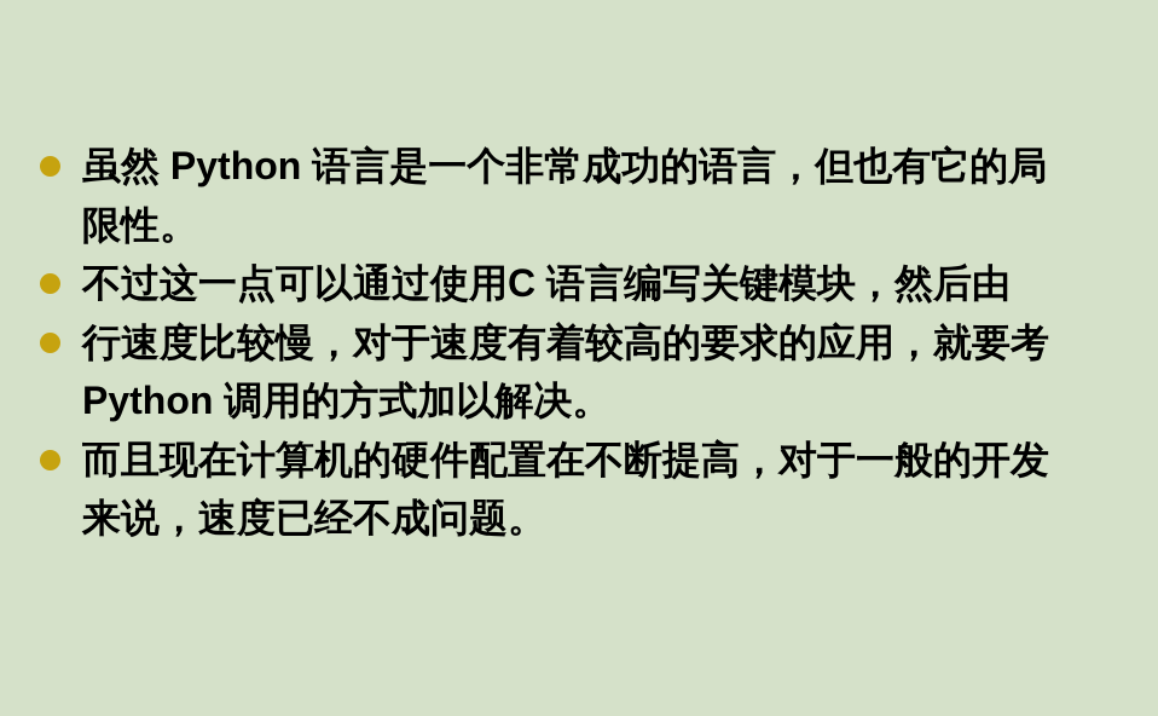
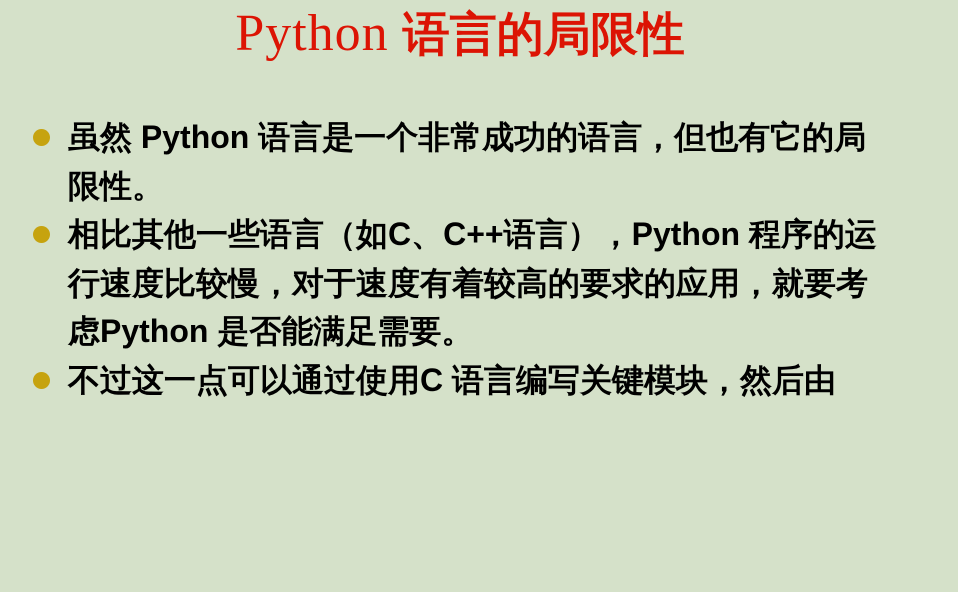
+ Python 语言的局限性
  虽然 Python 语言是一个非常成功的语言，但也有它的局
  限性。
+ 相比其他一些语言（如C、C++语言），Python 程序的运
- 不过这一点可以通过使用C 语言编写关键模块，然后由
+ 行速度比较慢，对于速度有着较高的要求的应用，就要考
+ 虑Python 是否能满足需要。
- 行速度比较慢，对于速度有着较高的要求的应用，就要考
+ 不过这一点可以通过使用C 语言编写关键模块，然后由
- Python 调用的方式加以解决。
- 而且现在计算机的硬件配置在不断提高，对于一般的开发
- 来说，速度已经不成问题。
